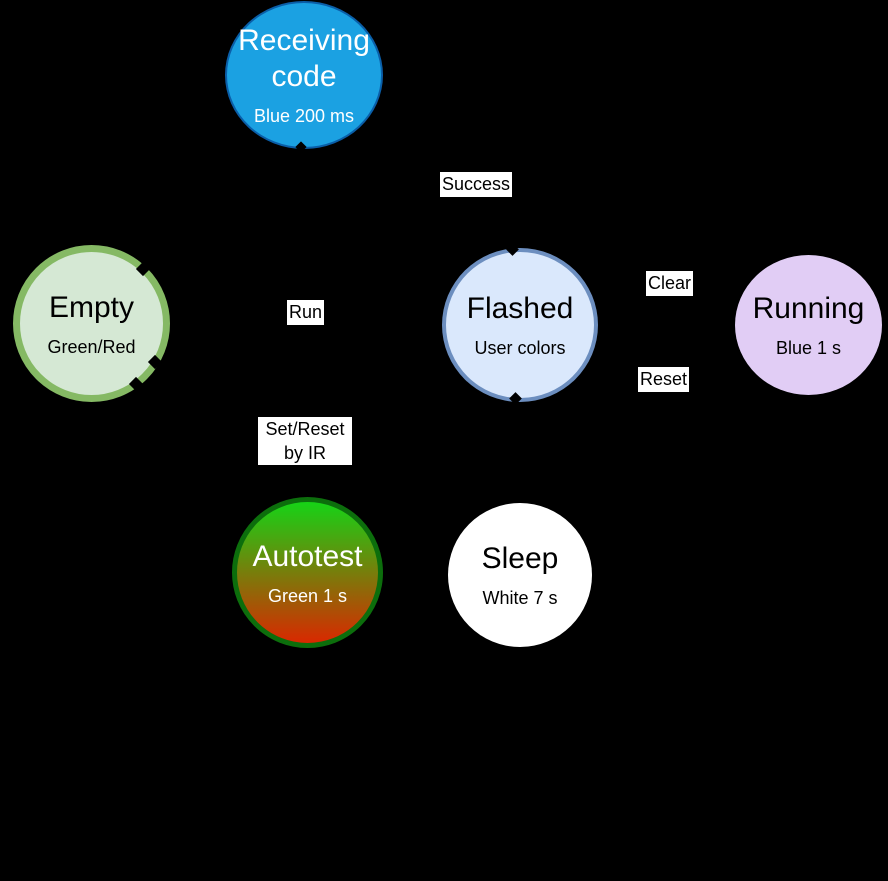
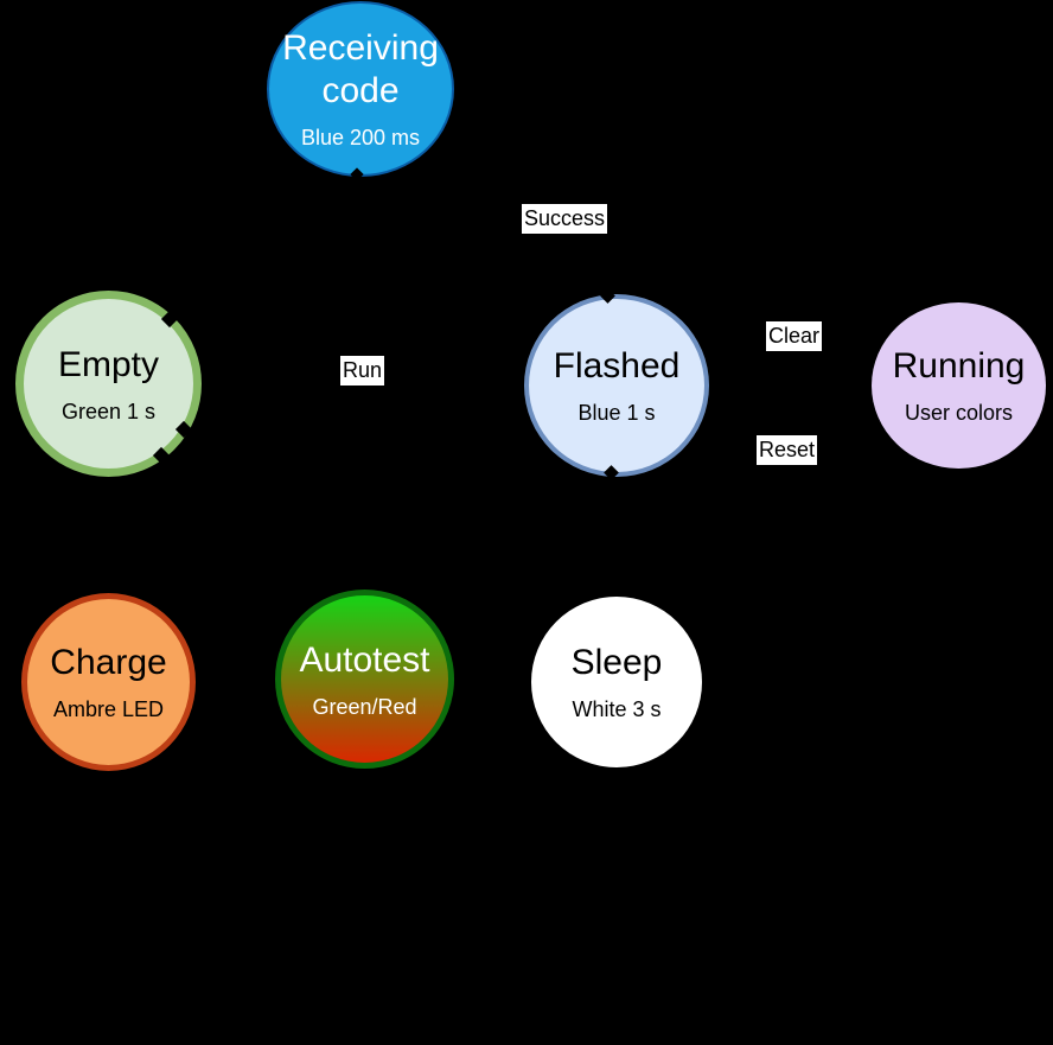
  Receiving code
  Blue 200 ms
  Empty
- Green/Red
+ Green 1 s
  Flashed
- User colors
+ Blue 1 s
  Running
- Blue 1 s
+ User colors
+ Charge
+ Ambre LED
  Autotest
- Green 1 s
+ Green/Red
  Sleep
- White 7 s
+ White 3 s
  Success
  Run
- Set/Reset by IR
  Clear
  Reset
